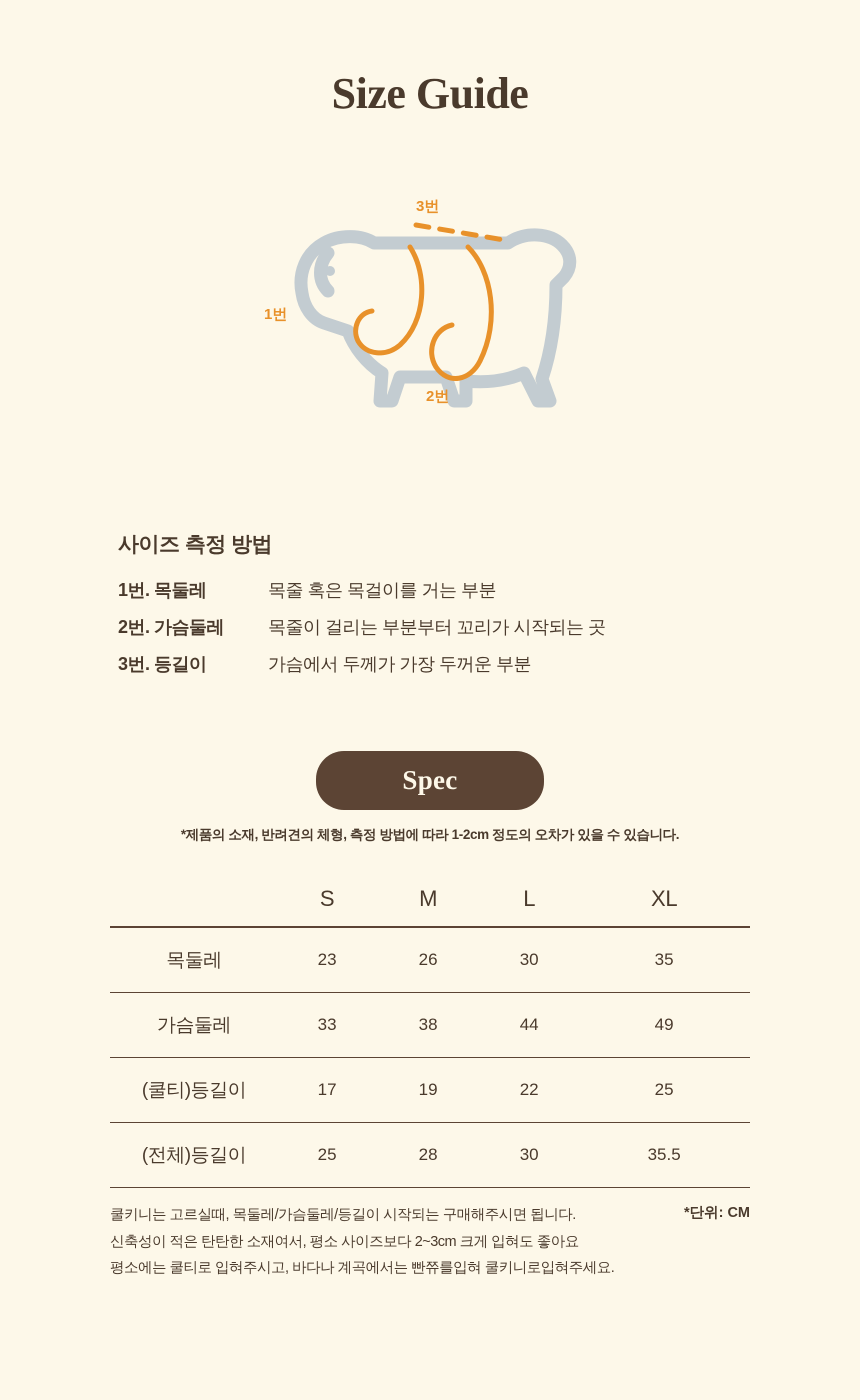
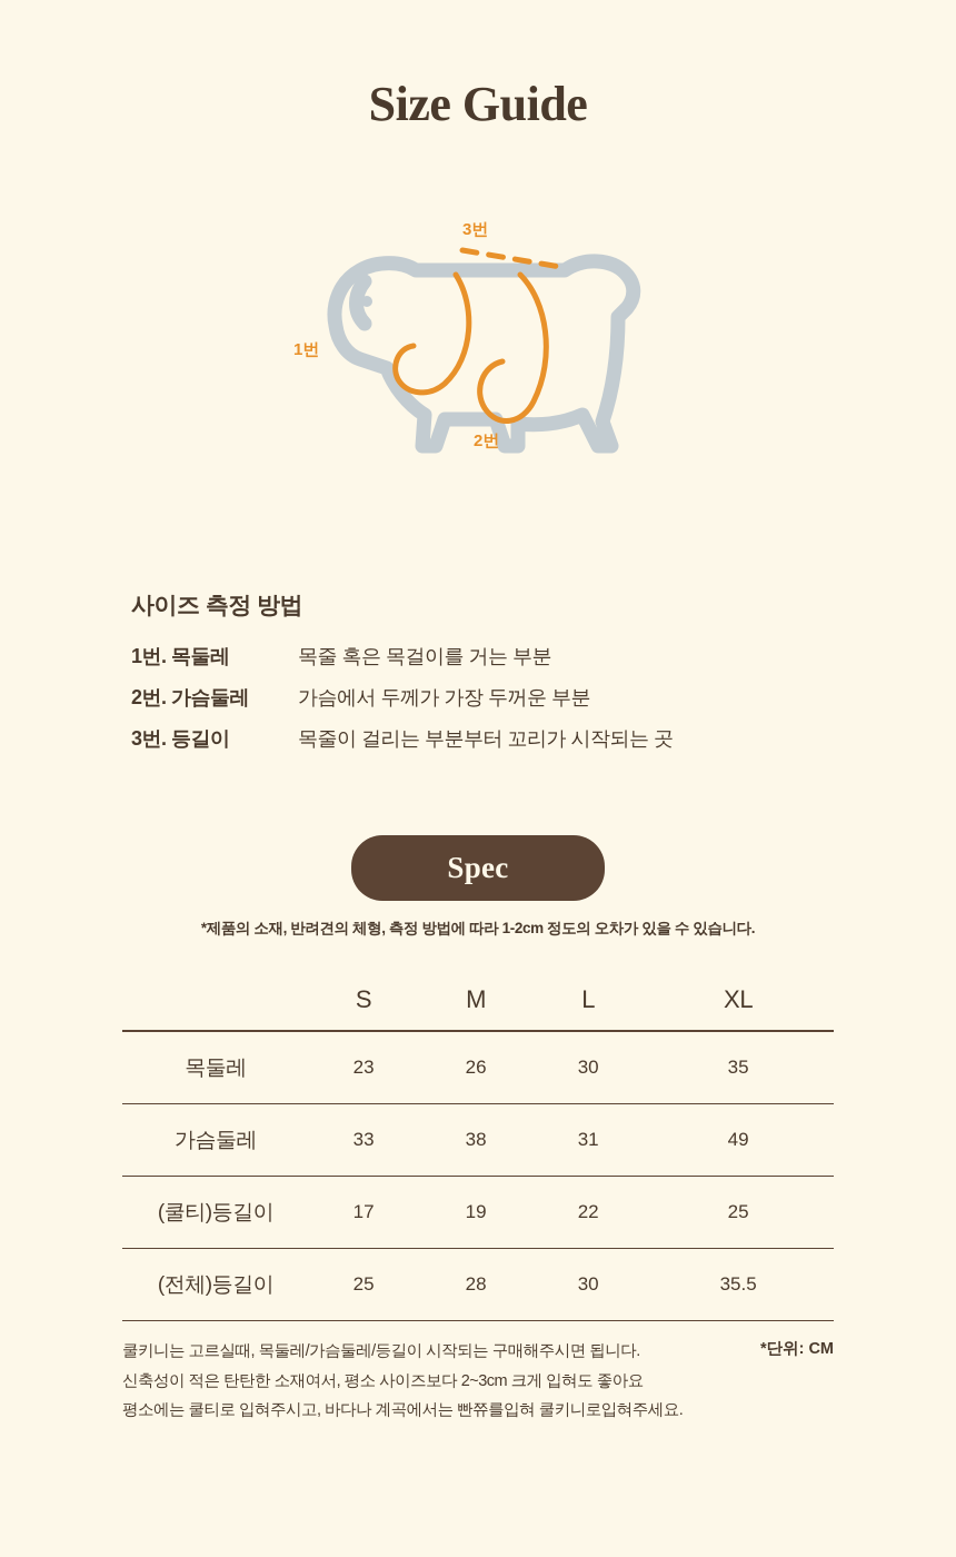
  Size Guide
  1번
  2번
  3번
  사이즈 측정 방법
  1번. 목둘레
  목줄 혹은 목걸이를 거는 부분
  2번. 가슴둘레
- 목줄이 걸리는 부분부터 꼬리가 시작되는 곳
+ 가슴에서 두께가 가장 두꺼운 부분
  3번. 등길이
- 가슴에서 두께가 가장 두꺼운 부분
+ 목줄이 걸리는 부분부터 꼬리가 시작되는 곳
  Spec
  *제품의 소재, 반려견의 체형, 측정 방법에 따라 1-2cm 정도의 오차가 있을 수 있습니다.
  	S	M	L	XL
  목둘레	23	26	30	35
- 가슴둘레	33	38	44	49
+ 가슴둘레	33	38	31	49
  (쿨티)등길이	17	19	22	25
  (전체)등길이	25	28	30	35.5
  쿨키니는 고르실때, 목둘레/가슴둘레/등길이 시작되는 구매해주시면 됩니다.
  신축성이 적은 탄탄한 소재여서, 평소 사이즈보다 2~3cm 크게 입혀도 좋아요
  평소에는 쿨티로 입혀주시고, 바다나 계곡에서는 빤쮸를입혀 쿨키니로입혀주세요.
  *단위: CM
